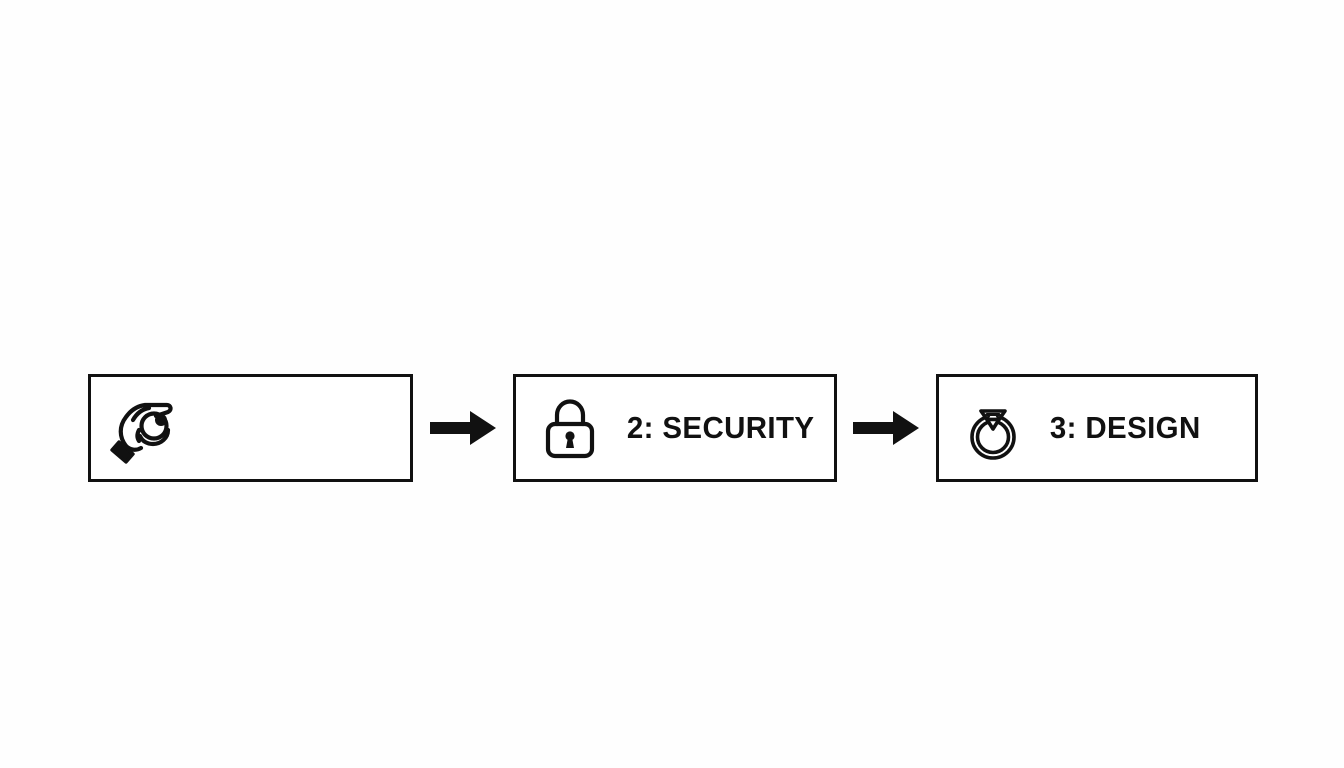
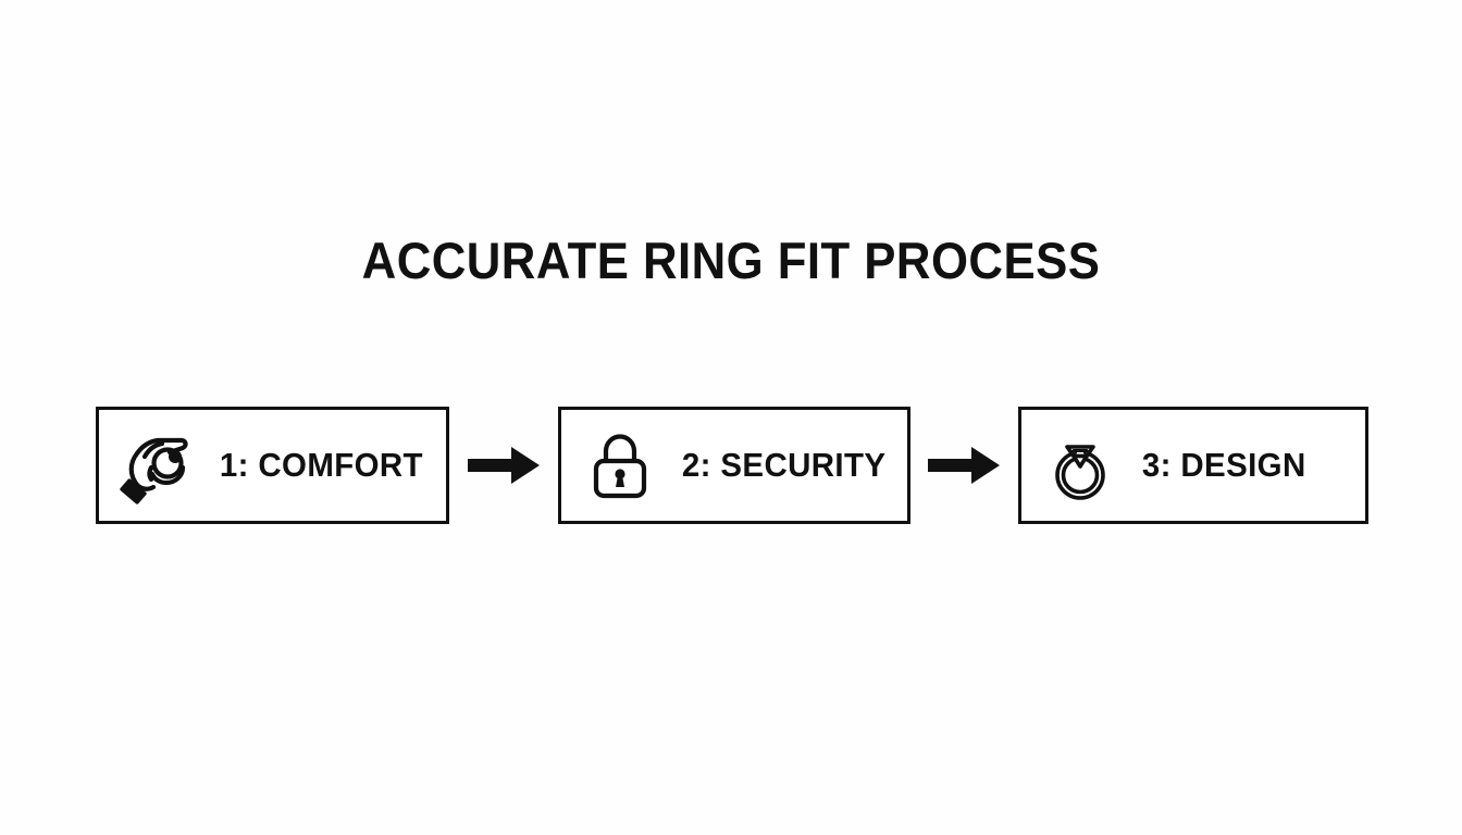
+ ACCURATE RING FIT PROCESS
+ 1: COMFORT
  2: SECURITY
  3: DESIGN
